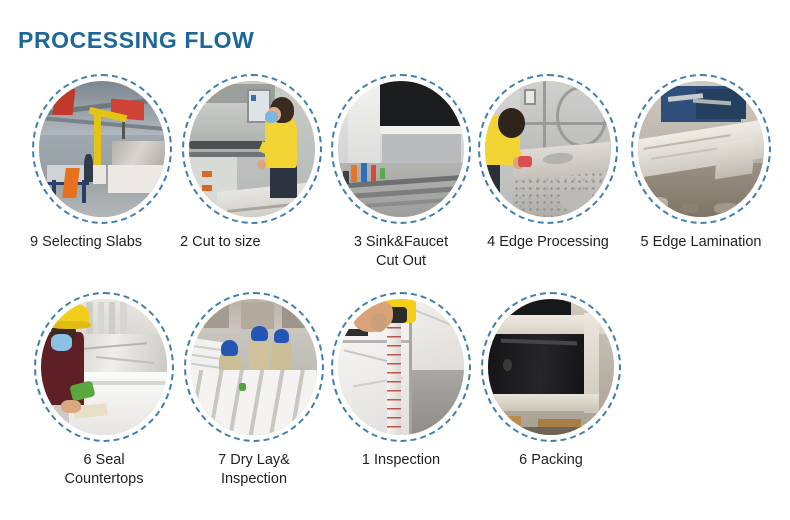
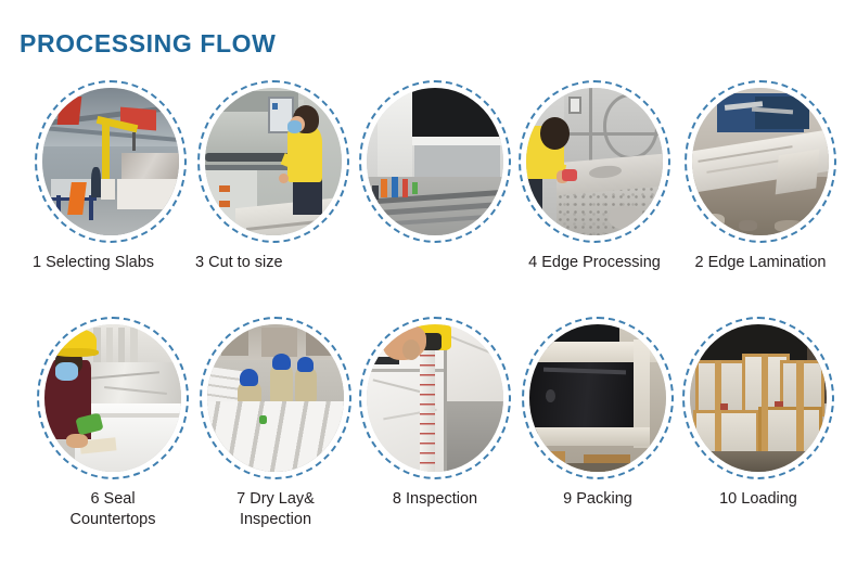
  PROCESSING FLOW
- 9 Selecting Slabs
+ 1 Selecting Slabs
- 2 Cut to size
+ 3 Cut to size
- 3 Sink&Faucet
- Cut Out
  4 Edge Processing
- 5 Edge Lamination
+ 2 Edge Lamination
  6 Seal
  Countertops
  7 Dry Lay&
  Inspection
- 1 Inspection
+ 8 Inspection
- 6 Packing
+ 9 Packing
+ 10 Loading
